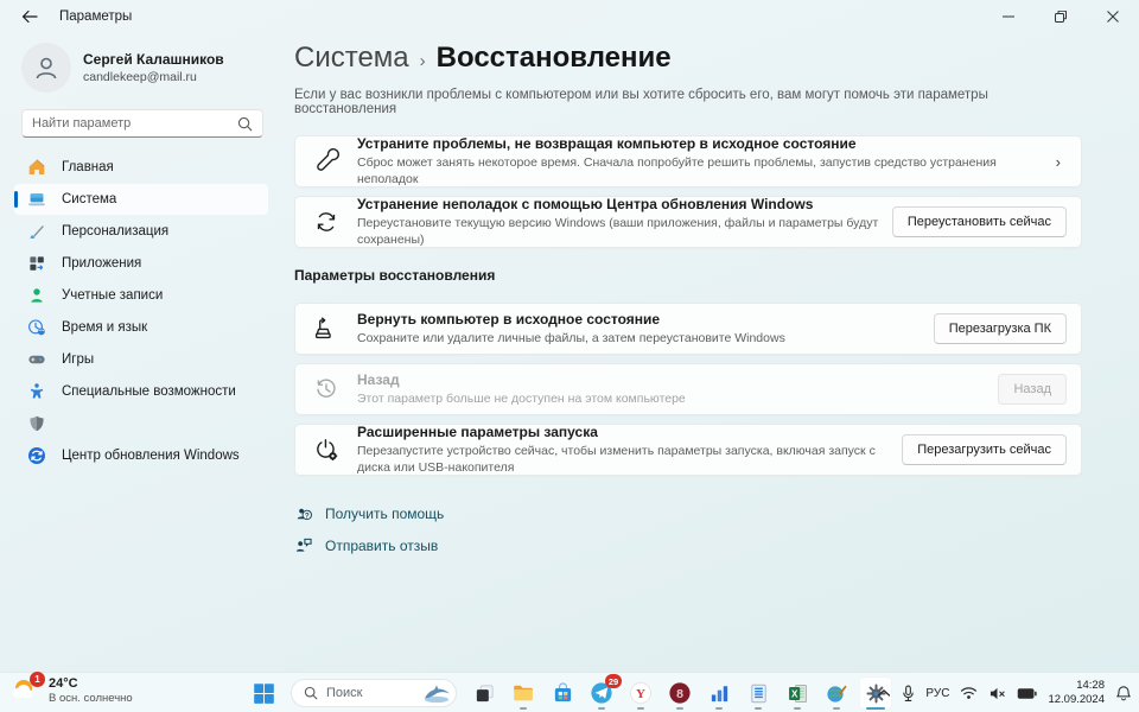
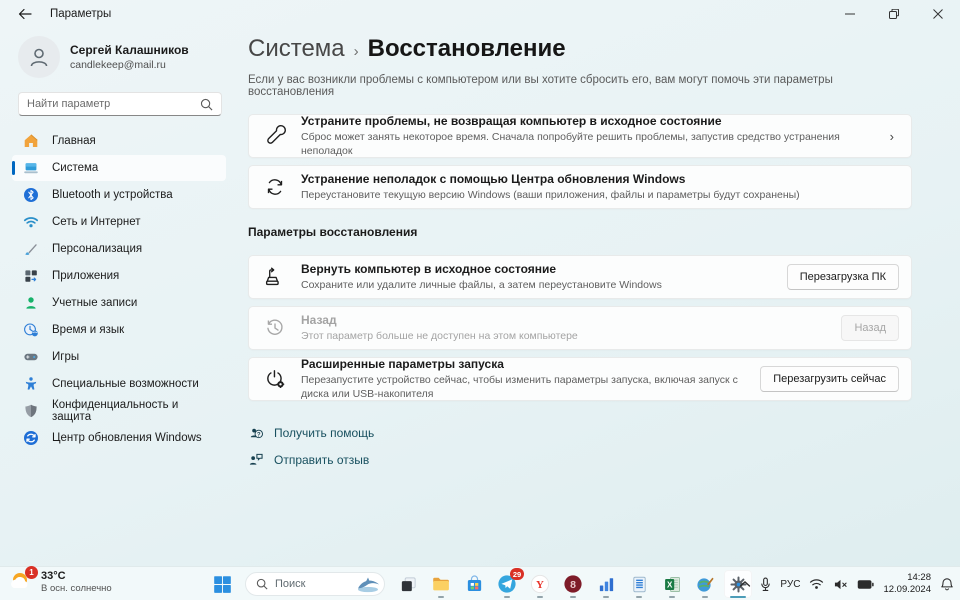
  Параметры
  Сергей Калашников
  candlekeep@mail.ru
  Найти параметр
  Главная
  Система
+ Bluetooth и устройства
+ Сеть и Интернет
  Персонализация
  Приложения
  Учетные записи
  Время и язык
  Игры
  Специальные возможности
+ Конфиденциальность и защита
  Центр обновления Windows
  Система
  ›
  Восстановление
  Если у вас возникли проблемы с компьютером или вы хотите сбросить его, вам могут помочь эти параметры восстановления
  Устраните проблемы, не возвращая компьютер в исходное состояние
  Сброс может занять некоторое время. Сначала попробуйте решить проблемы, запустив средство устранения неполадок
  ›
  Устранение неполадок с помощью Центра обновления Windows
  Переустановите текущую версию Windows (ваши приложения, файлы и параметры будут сохранены)
- Переустановить сейчас
  Параметры восстановления
  Вернуть компьютер в исходное состояние
  Сохраните или удалите личные файлы, а затем переустановите Windows
  Перезагрузка ПК
  Назад
  Этот параметр больше не доступен на этом компьютере
  Назад
  Расширенные параметры запуска
  Перезапустите устройство сейчас, чтобы изменить параметры запуска, включая запуск с диска или USB-накопителя
  Перезагрузить сейчас
  Получить помощь
  Отправить отзыв
  1
- 24°C
+ 33°C
  В осн. солнечно
  Поиск
  29
  Y
  8
  X
  РУС
  14:28
  12.09.2024
